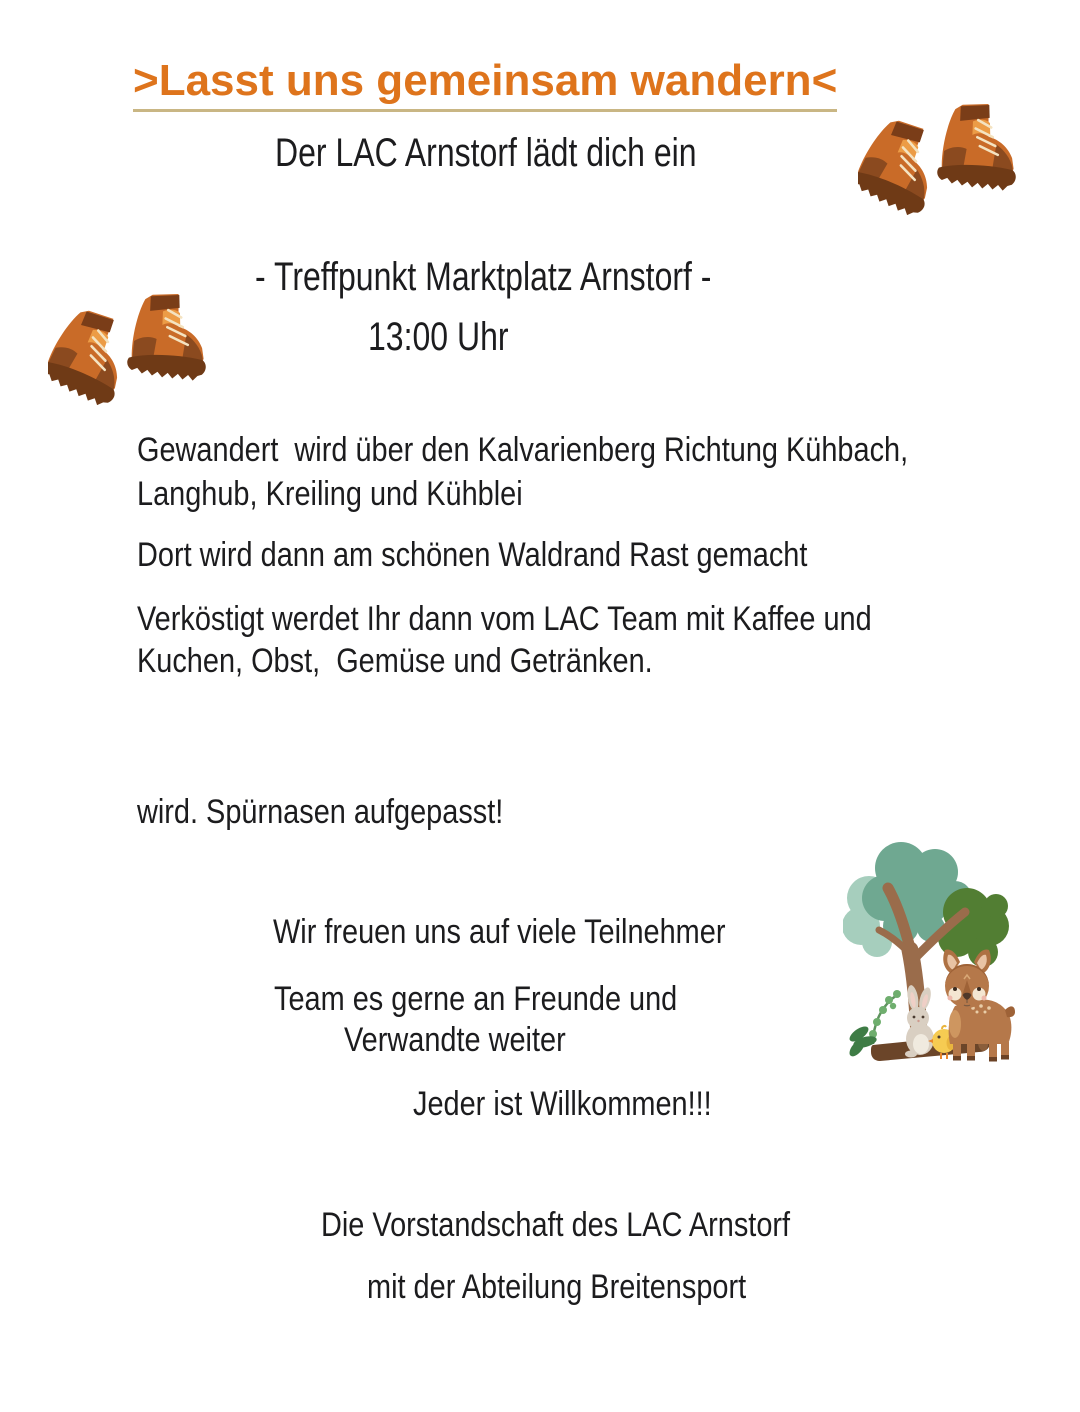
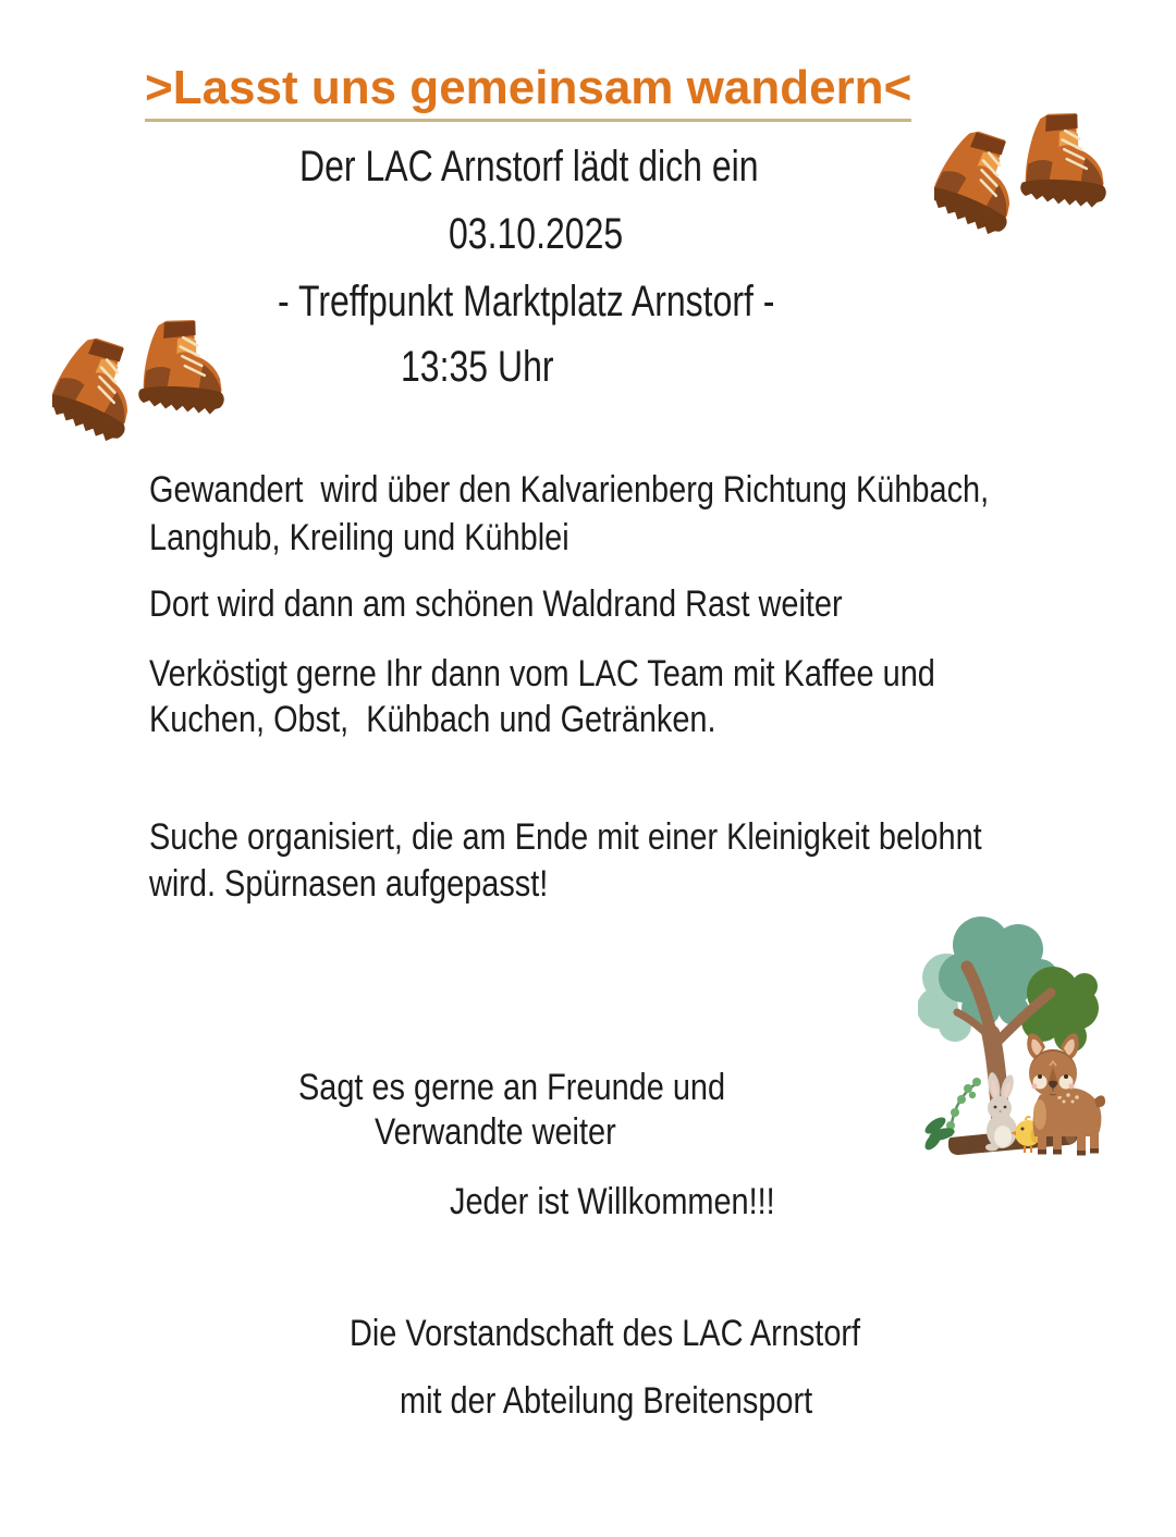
  >Lasst uns gemeinsam wandern<
  Der LAC Arnstorf lädt dich ein
+ 03.10.2025
  - Treffpunkt Marktplatz Arnstorf -
- 13:00 Uhr
+ 13:35 Uhr
  Gewandert wird über den Kalvarienberg Richtung Kühbach,
  Langhub, Kreiling und Kühblei
- Dort wird dann am schönen Waldrand Rast gemacht
+ Dort wird dann am schönen Waldrand Rast weiter
- Verköstigt werdet Ihr dann vom LAC Team mit Kaffee und
+ Verköstigt gerne Ihr dann vom LAC Team mit Kaffee und
- Kuchen, Obst, Gemüse und Getränken.
+ Kuchen, Obst, Kühbach und Getränken.
+ Suche organisiert, die am Ende mit einer Kleinigkeit belohnt
  wird. Spürnasen aufgepasst!
- Wir freuen uns auf viele Teilnehmer
- Team es gerne an Freunde und
+ Sagt es gerne an Freunde und
  Verwandte weiter
  Jeder ist Willkommen!!!
  Die Vorstandschaft des LAC Arnstorf
  mit der Abteilung Breitensport
